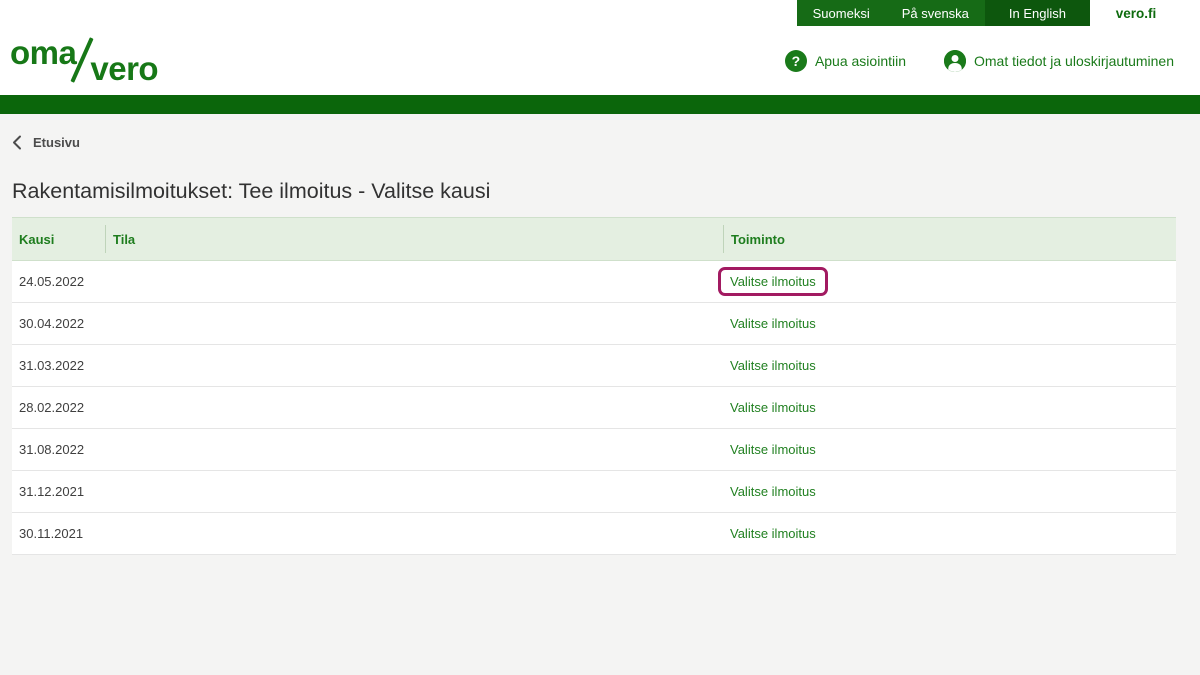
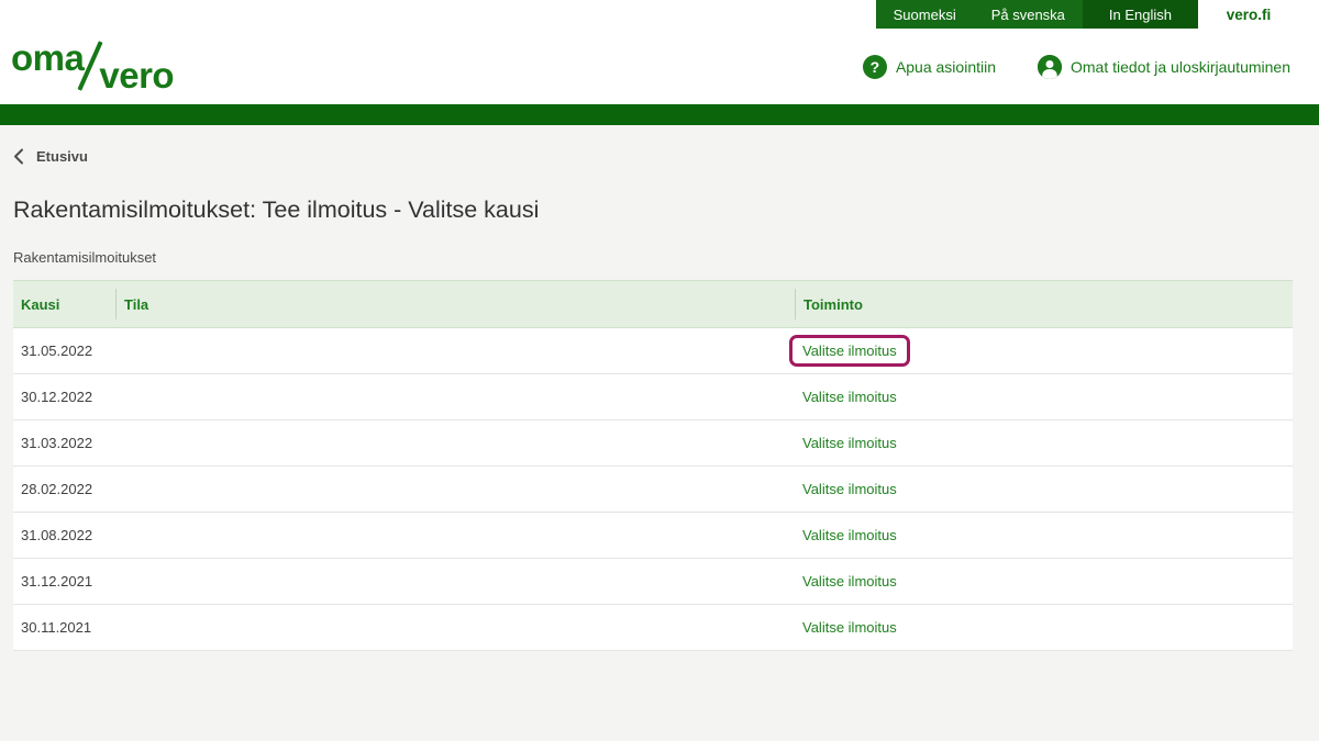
  Suomeksi
  På svenska
  In English
  vero.fi
  oma
  vero
  ?
  Apua asiointiin
  Omat tiedot ja uloskirjautuminen
  Etusivu
  Rakentamisilmoitukset: Tee ilmoitus - Valitse kausi
+ Rakentamisilmoitukset
  Kausi
  Tila
  Toiminto
- 24.05.2022
+ 31.05.2022
  Valitse ilmoitus
- 30.04.2022
+ 30.12.2022
  Valitse ilmoitus
  31.03.2022
  Valitse ilmoitus
  28.02.2022
  Valitse ilmoitus
  31.08.2022
  Valitse ilmoitus
  31.12.2021
  Valitse ilmoitus
  30.11.2021
  Valitse ilmoitus
